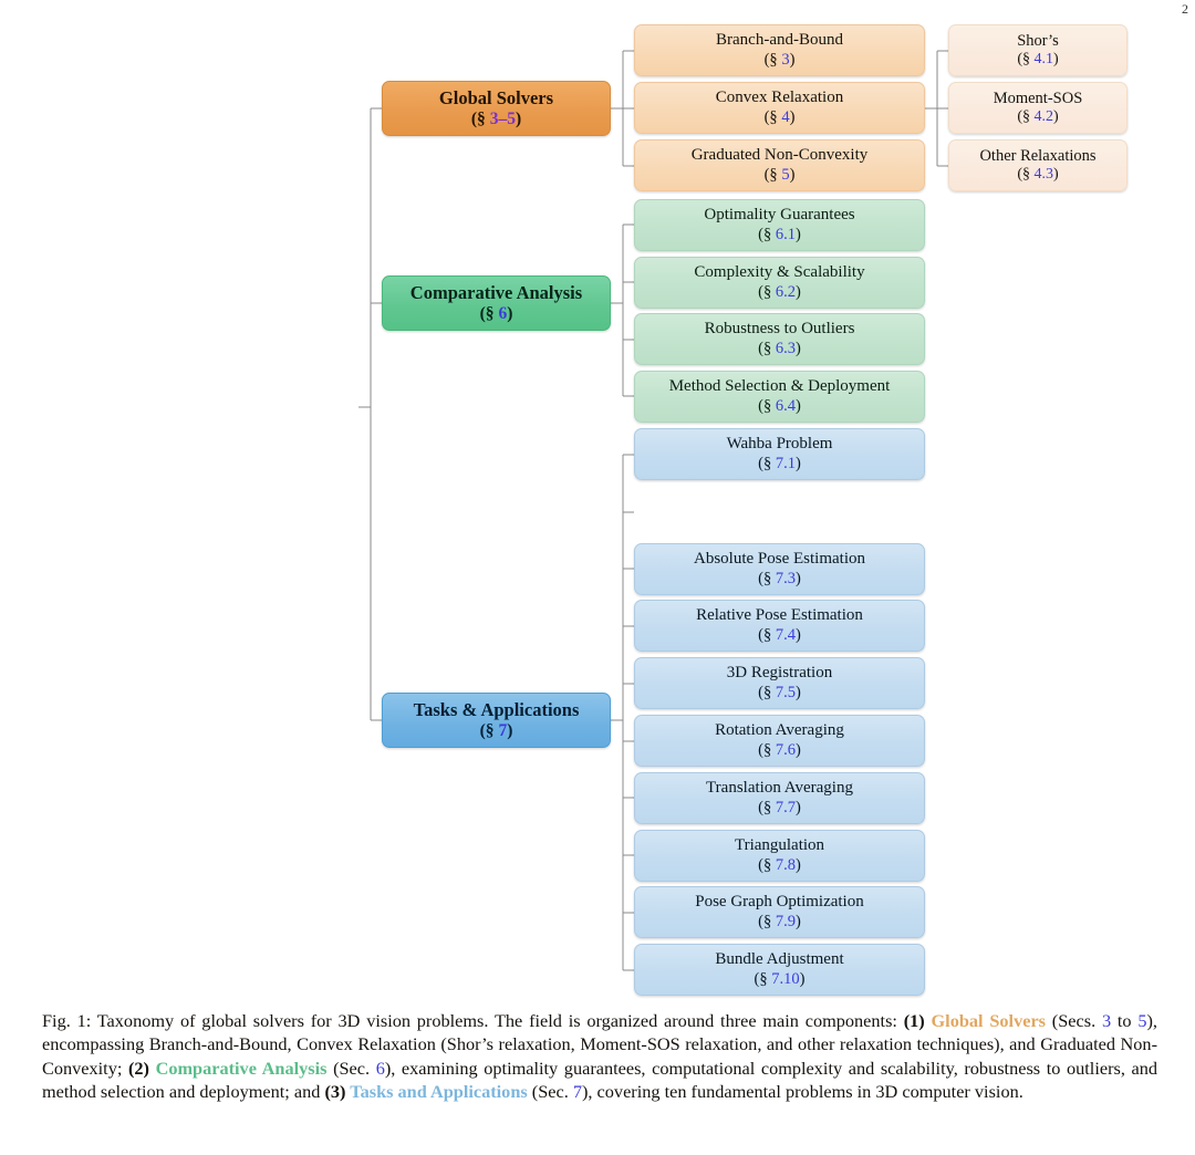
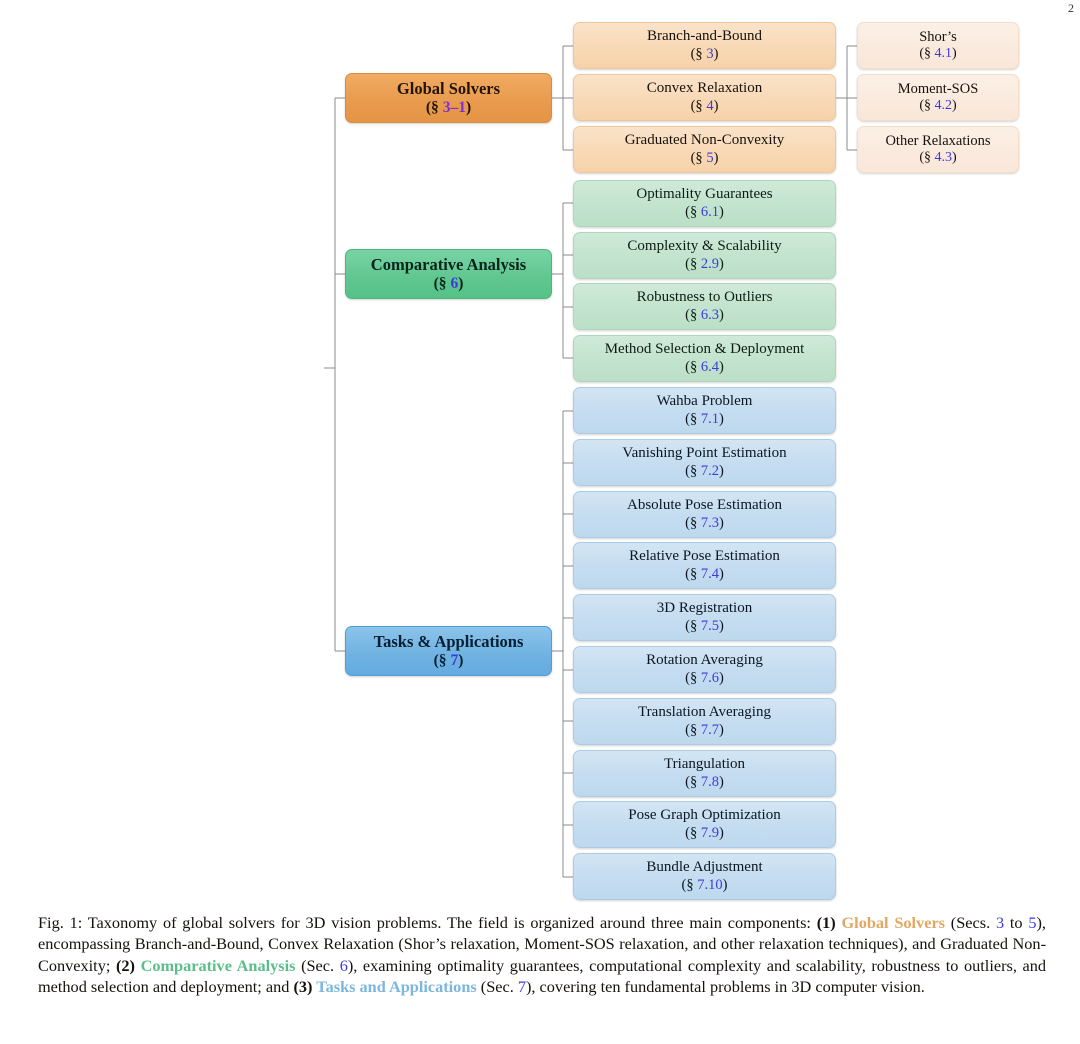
  2
  Global Solvers
- (§ 3–5)
+ (§ 3–1)
  Comparative Analysis
  (§ 6)
  Tasks & Applications
  (§ 7)
  Branch-and-Bound
  (§ 3)
  Convex Relaxation
  (§ 4)
  Graduated Non-Convexity
  (§ 5)
  Shor’s
  (§ 4.1)
  Moment-SOS
  (§ 4.2)
  Other Relaxations
  (§ 4.3)
  Optimality Guarantees
  (§ 6.1)
  Complexity & Scalability
- (§ 6.2)
+ (§ 2.9)
  Robustness to Outliers
  (§ 6.3)
  Method Selection & Deployment
  (§ 6.4)
  Wahba Problem
  (§ 7.1)
+ Vanishing Point Estimation
+ (§ 7.2)
  Absolute Pose Estimation
  (§ 7.3)
  Relative Pose Estimation
  (§ 7.4)
  3D Registration
  (§ 7.5)
  Rotation Averaging
  (§ 7.6)
  Translation Averaging
  (§ 7.7)
  Triangulation
  (§ 7.8)
  Pose Graph Optimization
  (§ 7.9)
  Bundle Adjustment
  (§ 7.10)
  Fig. 1: Taxonomy of global solvers for 3D vision problems. The field is organized around three main components: (1) Global Solvers (Secs. 3 to 5), encompassing Branch-and-Bound, Convex Relaxation (Shor’s relaxation, Moment-SOS relaxation, and other relaxation techniques), and Graduated Non-Convexity; (2) Comparative Analysis (Sec. 6), examining optimality guarantees, computational complexity and scalability, robustness to outliers, and method selection and deployment; and (3) Tasks and Applications (Sec. 7), covering ten fundamental problems in 3D computer vision.
